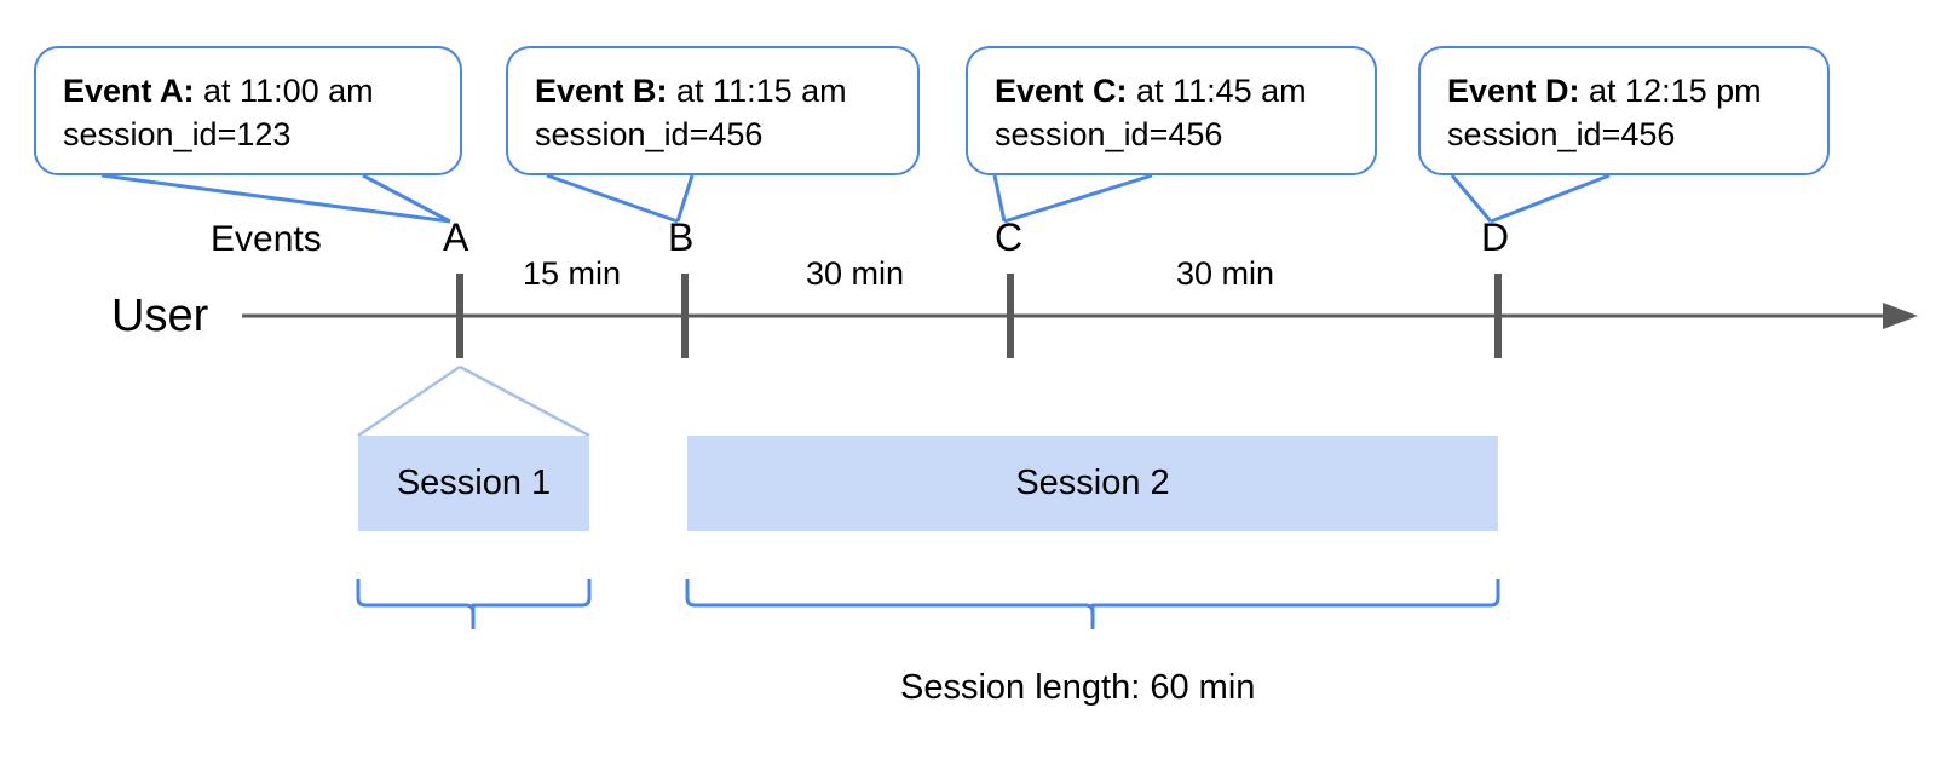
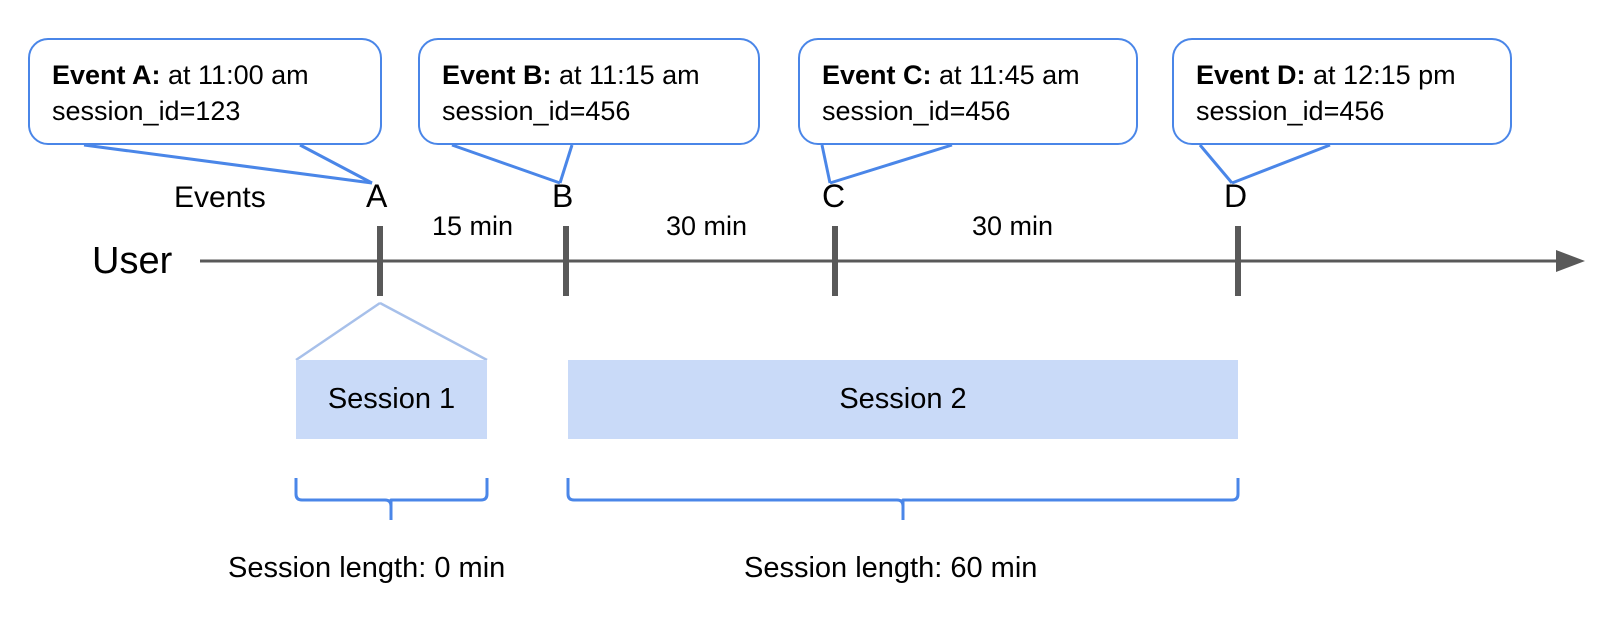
  Event A: at 11:00 am
  session_id=123
  Event B: at 11:15 am
  session_id=456
  Event C: at 11:45 am
  session_id=456
  Event D: at 12:15 pm
  session_id=456
  User
  Events
  A
  B
  C
  D
  15 min
  30 min
  30 min
  Session 1
  Session 2
+ Session length: 0 min
  Session length: 60 min
